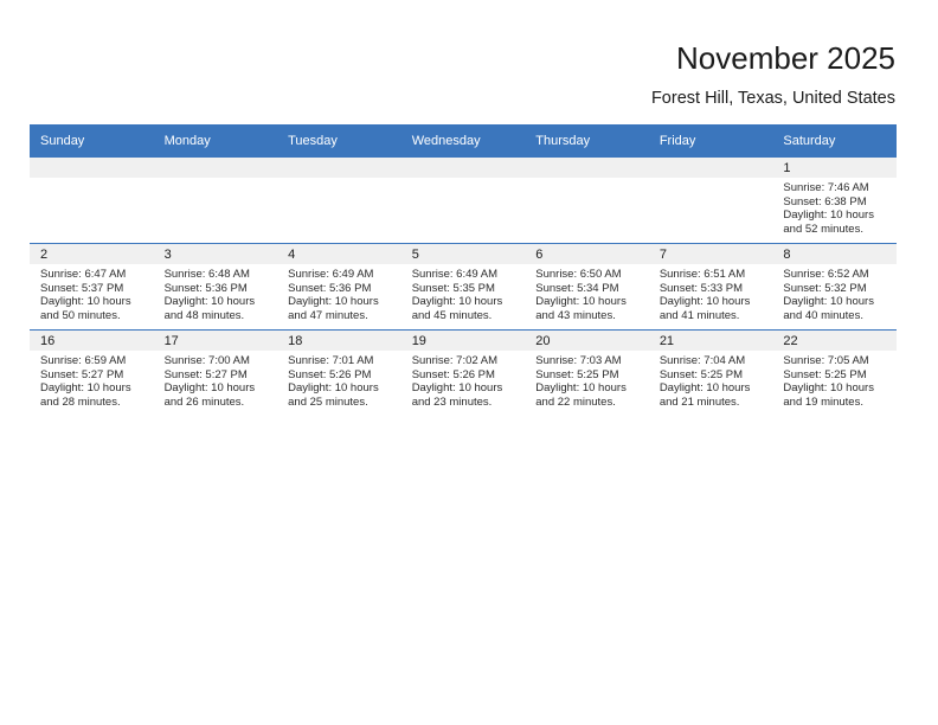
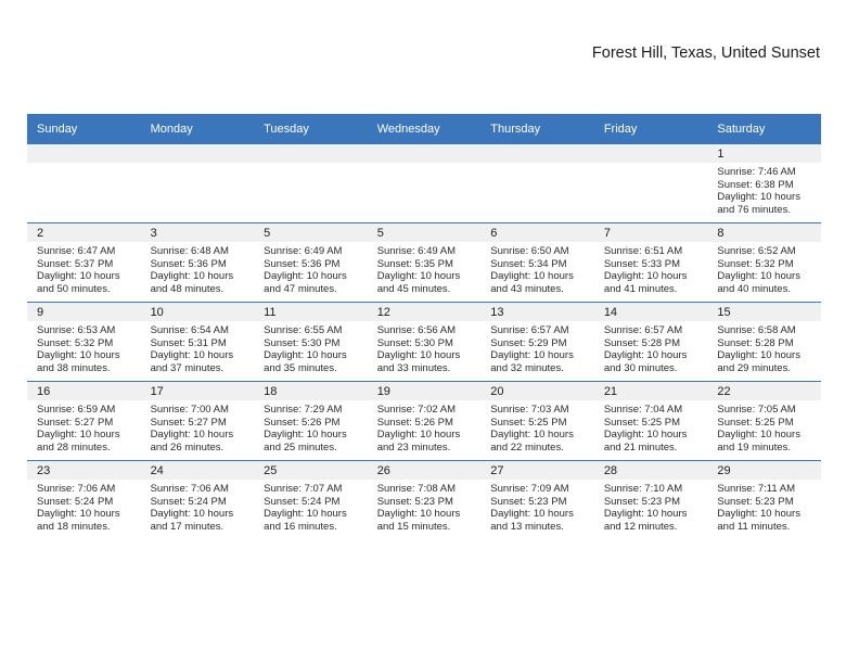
- November 2025
- Forest Hill, Texas, United States
+ Forest Hill, Texas, United Sunset
  Sunday	Monday	Tuesday	Wednesday	Thursday	Friday	Saturday
- 						1Sunrise: 7:46 AMSunset: 6:38 PMDaylight: 10 hoursand 52 minutes.
+ 						1Sunrise: 7:46 AMSunset: 6:38 PMDaylight: 10 hoursand 76 minutes.
- 2Sunrise: 6:47 AMSunset: 5:37 PMDaylight: 10 hoursand 50 minutes.	3Sunrise: 6:48 AMSunset: 5:36 PMDaylight: 10 hoursand 48 minutes.	4Sunrise: 6:49 AMSunset: 5:36 PMDaylight: 10 hoursand 47 minutes.	5Sunrise: 6:49 AMSunset: 5:35 PMDaylight: 10 hoursand 45 minutes.	6Sunrise: 6:50 AMSunset: 5:34 PMDaylight: 10 hoursand 43 minutes.	7Sunrise: 6:51 AMSunset: 5:33 PMDaylight: 10 hoursand 41 minutes.	8Sunrise: 6:52 AMSunset: 5:32 PMDaylight: 10 hoursand 40 minutes.
+ 2Sunrise: 6:47 AMSunset: 5:37 PMDaylight: 10 hoursand 50 minutes.	3Sunrise: 6:48 AMSunset: 5:36 PMDaylight: 10 hoursand 48 minutes.	5Sunrise: 6:49 AMSunset: 5:36 PMDaylight: 10 hoursand 47 minutes.	5Sunrise: 6:49 AMSunset: 5:35 PMDaylight: 10 hoursand 45 minutes.	6Sunrise: 6:50 AMSunset: 5:34 PMDaylight: 10 hoursand 43 minutes.	7Sunrise: 6:51 AMSunset: 5:33 PMDaylight: 10 hoursand 41 minutes.	8Sunrise: 6:52 AMSunset: 5:32 PMDaylight: 10 hoursand 40 minutes.
+ 9Sunrise: 6:53 AMSunset: 5:32 PMDaylight: 10 hoursand 38 minutes.	10Sunrise: 6:54 AMSunset: 5:31 PMDaylight: 10 hoursand 37 minutes.	11Sunrise: 6:55 AMSunset: 5:30 PMDaylight: 10 hoursand 35 minutes.	12Sunrise: 6:56 AMSunset: 5:30 PMDaylight: 10 hoursand 33 minutes.	13Sunrise: 6:57 AMSunset: 5:29 PMDaylight: 10 hoursand 32 minutes.	14Sunrise: 6:57 AMSunset: 5:28 PMDaylight: 10 hoursand 30 minutes.	15Sunrise: 6:58 AMSunset: 5:28 PMDaylight: 10 hoursand 29 minutes.
- 16Sunrise: 6:59 AMSunset: 5:27 PMDaylight: 10 hoursand 28 minutes.	17Sunrise: 7:00 AMSunset: 5:27 PMDaylight: 10 hoursand 26 minutes.	18Sunrise: 7:01 AMSunset: 5:26 PMDaylight: 10 hoursand 25 minutes.	19Sunrise: 7:02 AMSunset: 5:26 PMDaylight: 10 hoursand 23 minutes.	20Sunrise: 7:03 AMSunset: 5:25 PMDaylight: 10 hoursand 22 minutes.	21Sunrise: 7:04 AMSunset: 5:25 PMDaylight: 10 hoursand 21 minutes.	22Sunrise: 7:05 AMSunset: 5:25 PMDaylight: 10 hoursand 19 minutes.
+ 16Sunrise: 6:59 AMSunset: 5:27 PMDaylight: 10 hoursand 28 minutes.	17Sunrise: 7:00 AMSunset: 5:27 PMDaylight: 10 hoursand 26 minutes.	18Sunrise: 7:29 AMSunset: 5:26 PMDaylight: 10 hoursand 25 minutes.	19Sunrise: 7:02 AMSunset: 5:26 PMDaylight: 10 hoursand 23 minutes.	20Sunrise: 7:03 AMSunset: 5:25 PMDaylight: 10 hoursand 22 minutes.	21Sunrise: 7:04 AMSunset: 5:25 PMDaylight: 10 hoursand 21 minutes.	22Sunrise: 7:05 AMSunset: 5:25 PMDaylight: 10 hoursand 19 minutes.
+ 23Sunrise: 7:06 AMSunset: 5:24 PMDaylight: 10 hoursand 18 minutes.	24Sunrise: 7:06 AMSunset: 5:24 PMDaylight: 10 hoursand 17 minutes.	25Sunrise: 7:07 AMSunset: 5:24 PMDaylight: 10 hoursand 16 minutes.	26Sunrise: 7:08 AMSunset: 5:23 PMDaylight: 10 hoursand 15 minutes.	27Sunrise: 7:09 AMSunset: 5:23 PMDaylight: 10 hoursand 13 minutes.	28Sunrise: 7:10 AMSunset: 5:23 PMDaylight: 10 hoursand 12 minutes.	29Sunrise: 7:11 AMSunset: 5:23 PMDaylight: 10 hoursand 11 minutes.
